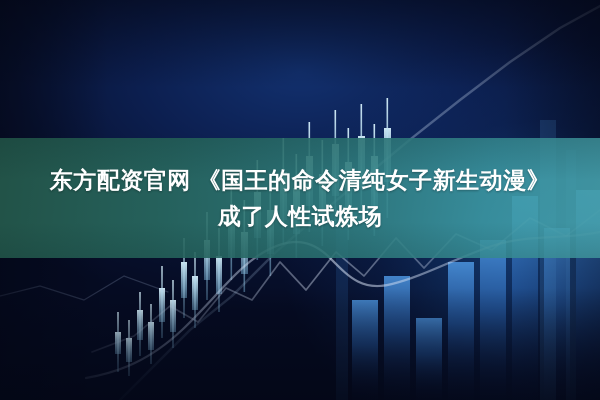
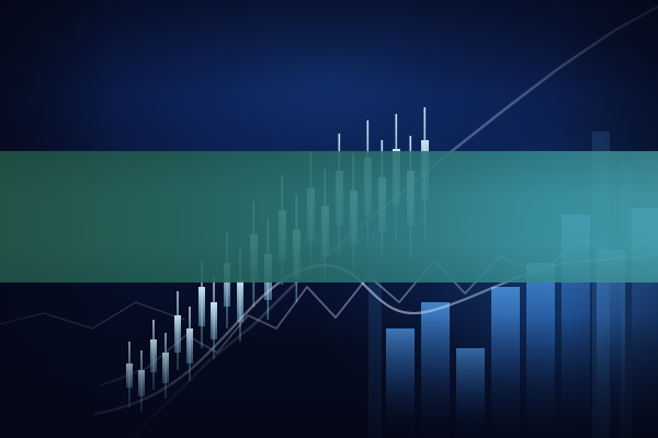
- 东方配资官网 《国王的命令清纯女子新生动漫》
- 成了人性试炼场
